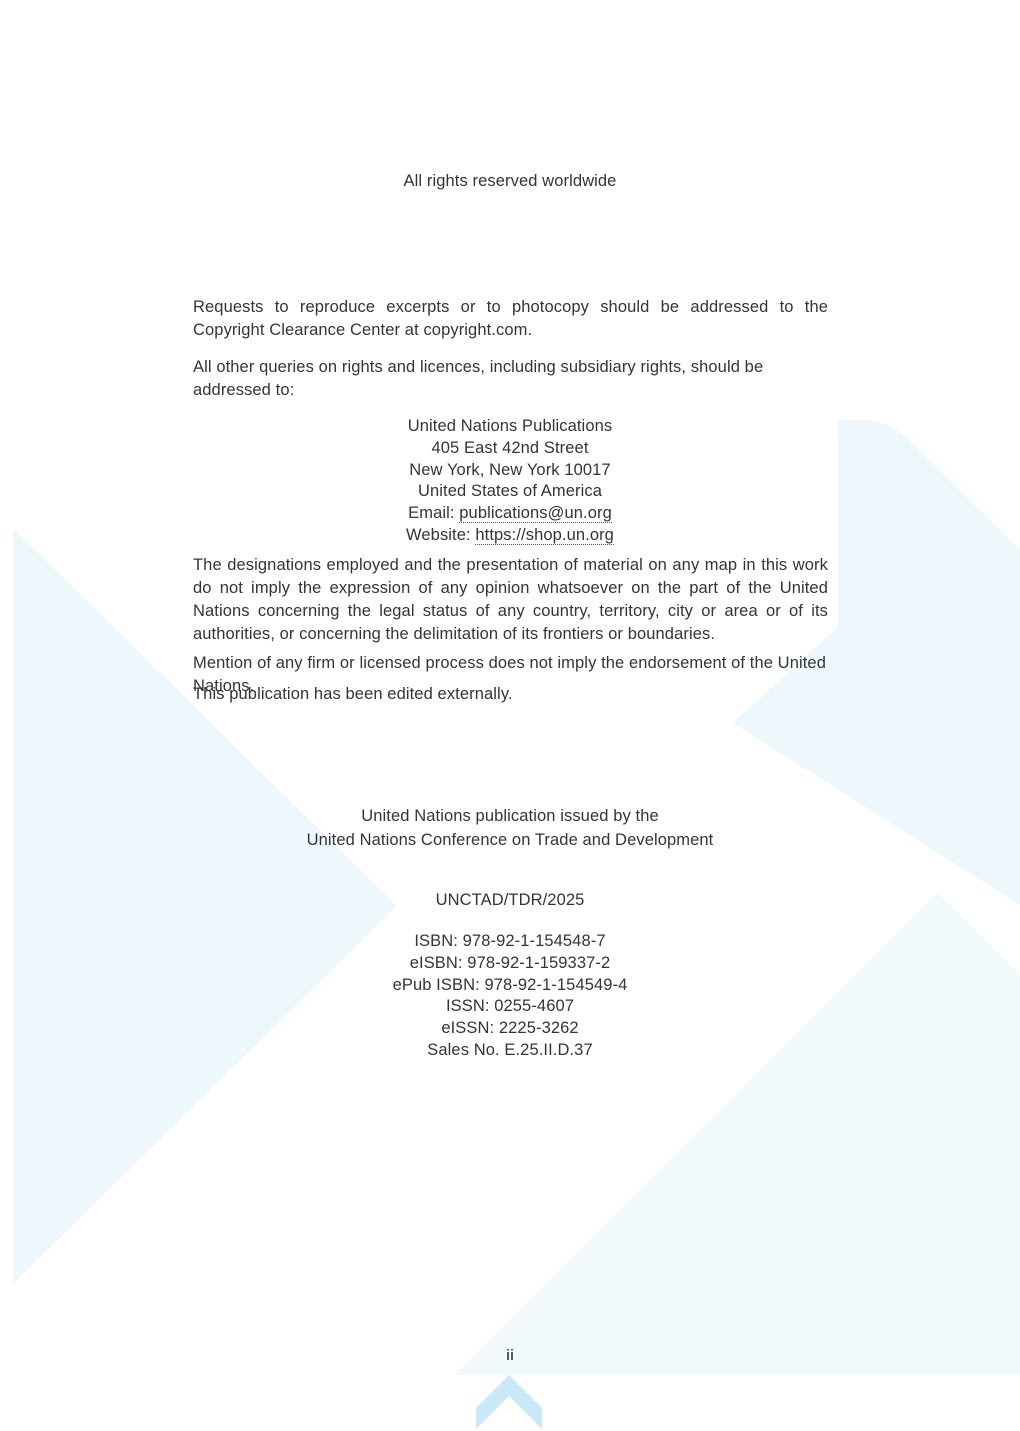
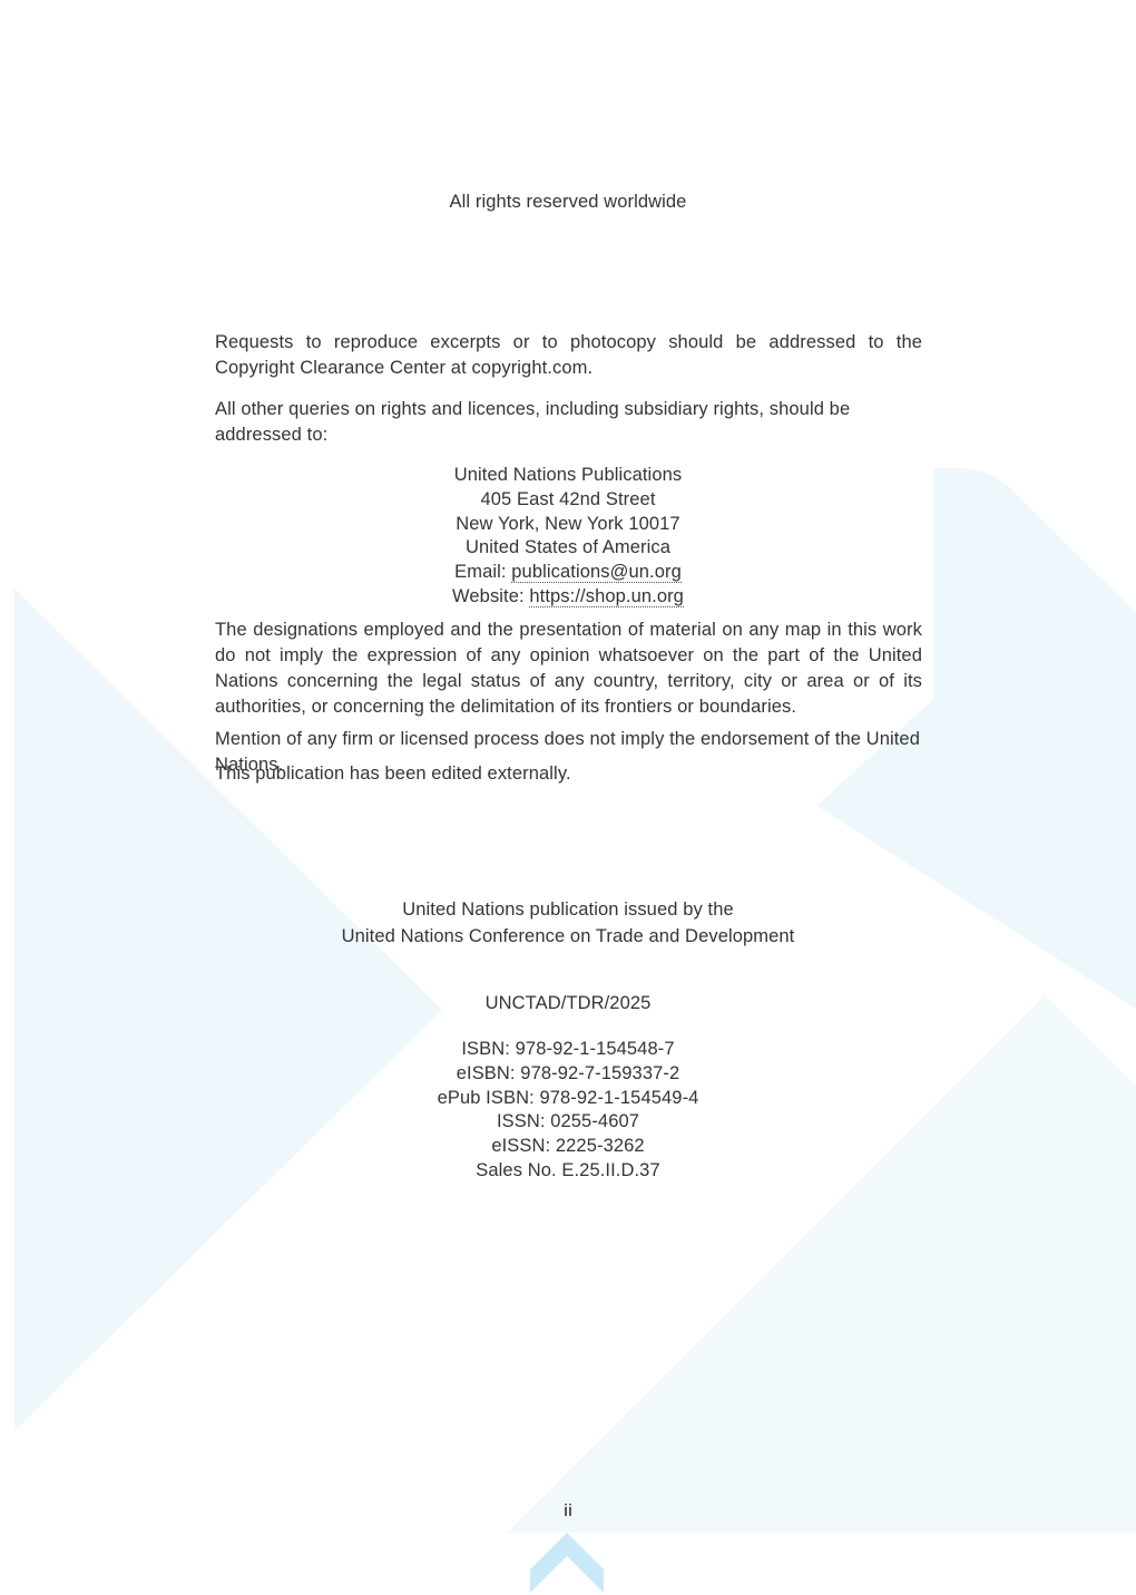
  All rights reserved worldwide
  Requests to reproduce excerpts or to photocopy should be addressed to the Copyright Clearance Center at copyright.com.
  All other queries on rights and licences, including subsidiary rights, should be addressed to:
  United Nations Publications
  405 East 42nd Street
  New York, New York 10017
  United States of America
  Email: publications@un.org
  Website: https://shop.un.org
  The designations employed and the presentation of material on any map in this work do not imply the expression of any opinion whatsoever on the part of the United Nations concerning the legal status of any country, territory, city or area or of its authorities, or concerning the delimitation of its frontiers or boundaries.
  Mention of any firm or licensed process does not imply the endorsement of the United Nations.
  This publication has been edited externally.
  United Nations publication issued by the
  United Nations Conference on Trade and Development
  UNCTAD/TDR/2025
  ISBN: 978-92-1-154548-7
- eISBN: 978-92-1-159337-2
+ eISBN: 978-92-7-159337-2
  ePub ISBN: 978-92-1-154549-4
  ISSN: 0255-4607
  eISSN: 2225-3262
  Sales No. E.25.II.D.37
  ii
